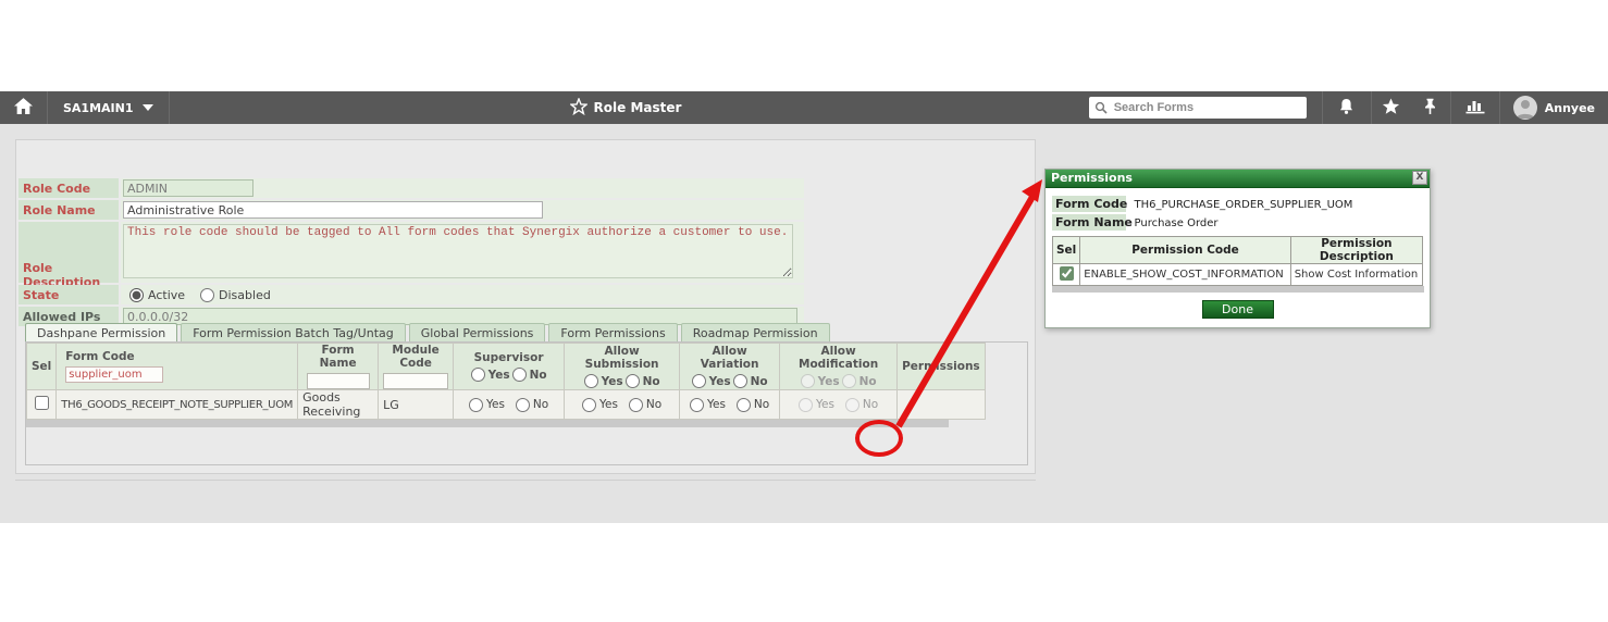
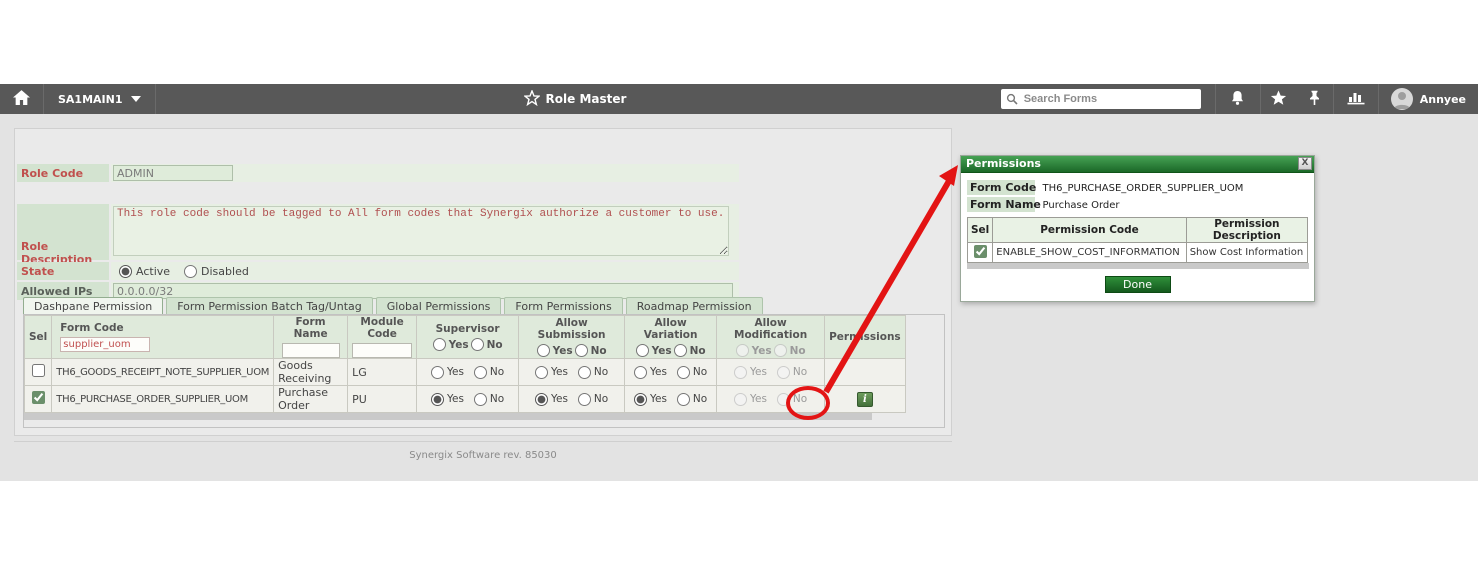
  SA1MAIN1
  Role Master
  Search Forms
  Annyee
  Role Code
  ADMIN
- Role Name
- Administrative Role
  Role Description
  This role code should be tagged to All form codes that Synergix authorize a customer to use.
  State
  Active
  Disabled
  Allowed IPs
  0.0.0.0/32
  Dashpane Permission
  Form Permission Batch Tag/Untag
  Global Permissions
  Form Permissions
  Roadmap Permission
  Sel	Form Code supplier_uom	Form Name	Module Code	Supervisor Yes No	Allow Submission Yes No	Allow Variation Yes No	Allow Modification Yes No	Permissions
  	TH6_GOODS_RECEIPT_NOTE_SUPPLIER_UOM	Goods Receiving	LG	Yes No	Yes No	Yes No	Yes No
+ 	TH6_PURCHASE_ORDER_SUPPLIER_UOM	Purchase Order	PU	Yes No	Yes No	Yes No	Yes No	i
+ Synergix Software rev. 85030
  Permissions
  X
  Form Code TH6_PURCHASE_ORDER_SUPPLIER_UOM
  Form Name Purchase Order
  Sel	Permission Code	Permission Description
  	ENABLE_SHOW_COST_INFORMATION	Show Cost Information
  Done
